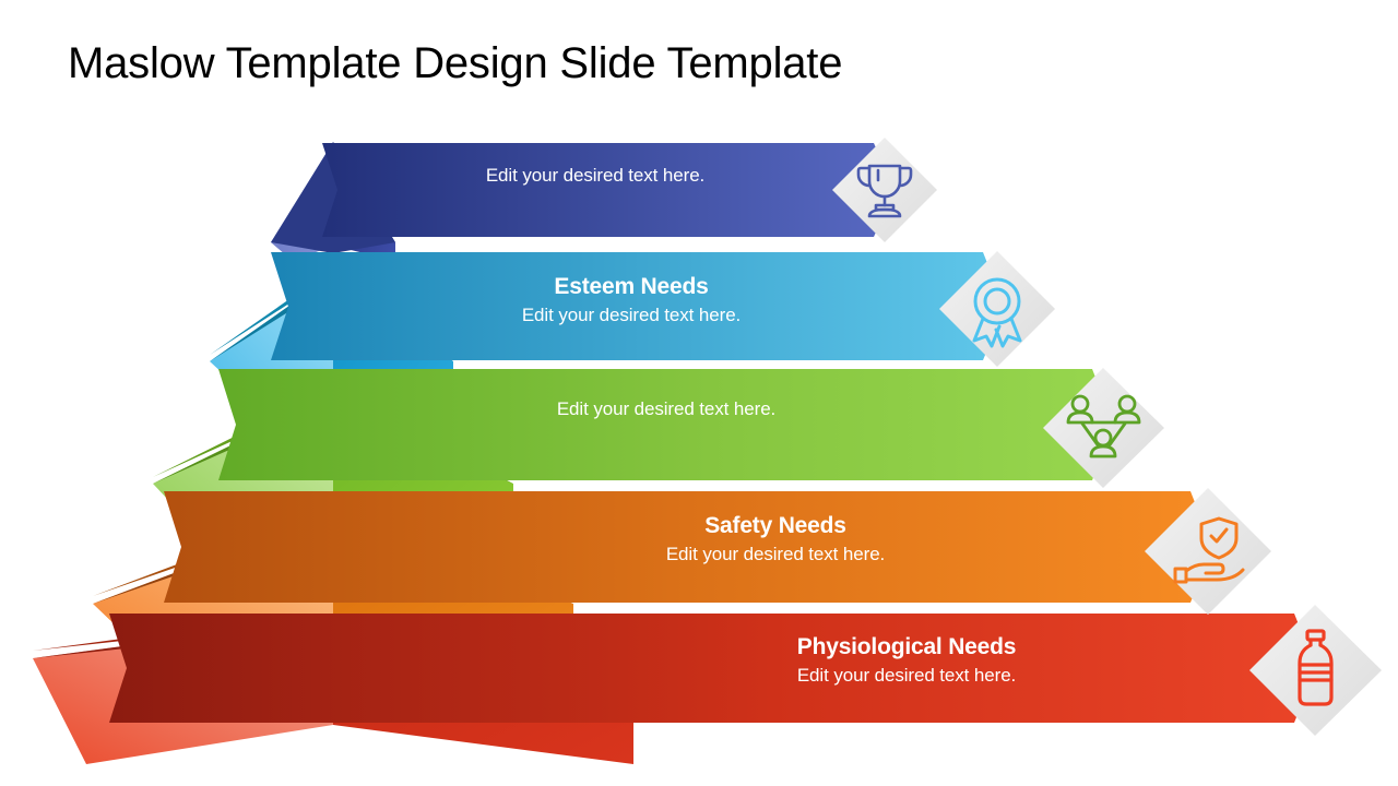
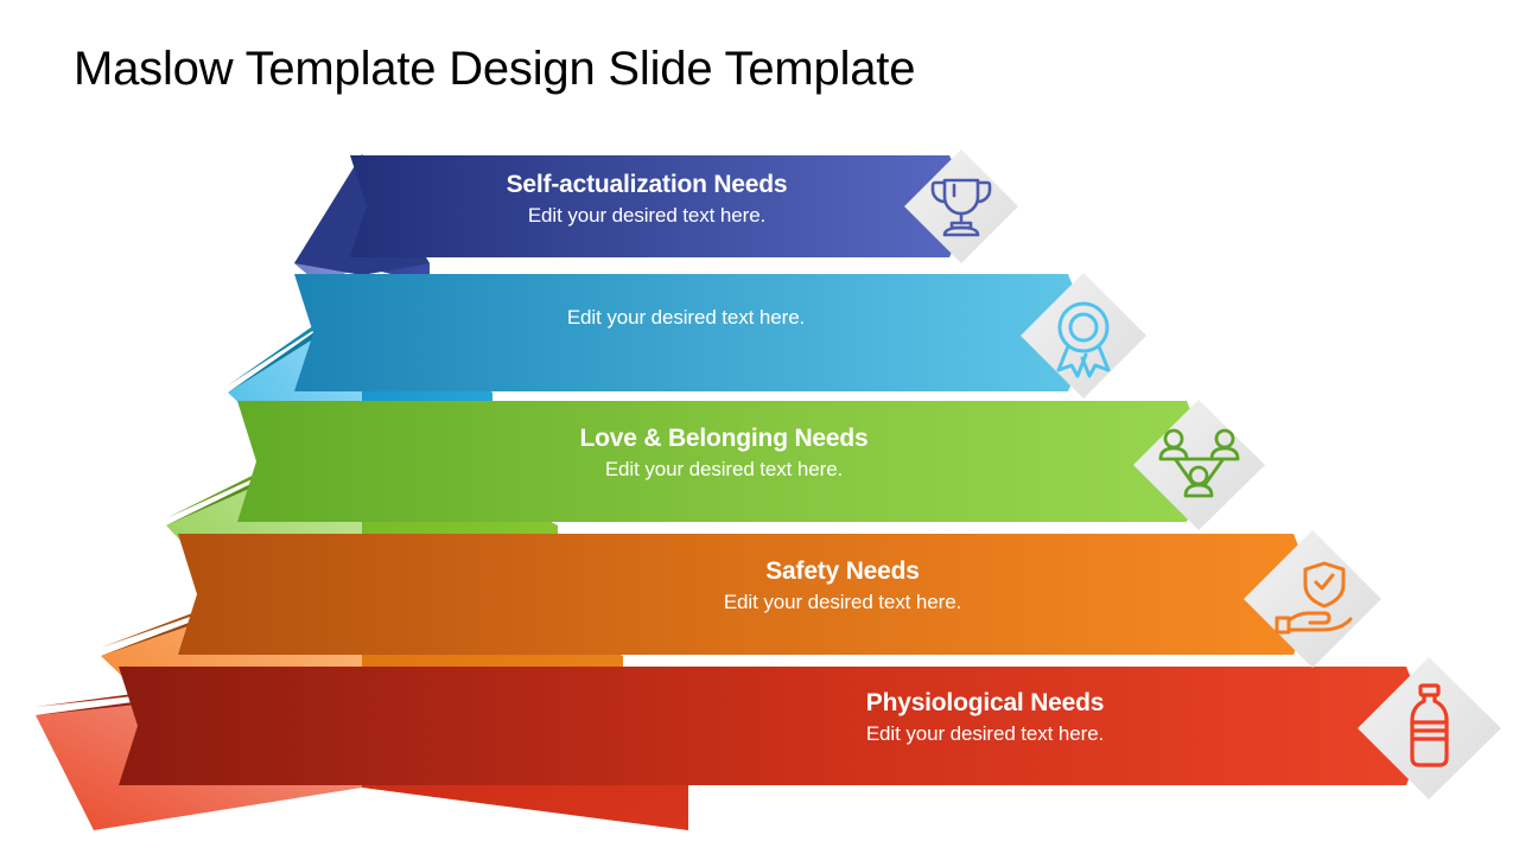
  Maslow Template Design Slide Template
+ Self-actualization Needs
  Edit your desired text here.
- Esteem Needs
  Edit your desired text here.
+ Love & Belonging Needs
  Edit your desired text here.
  Safety Needs
  Edit your desired text here.
  Physiological Needs
  Edit your desired text here.
